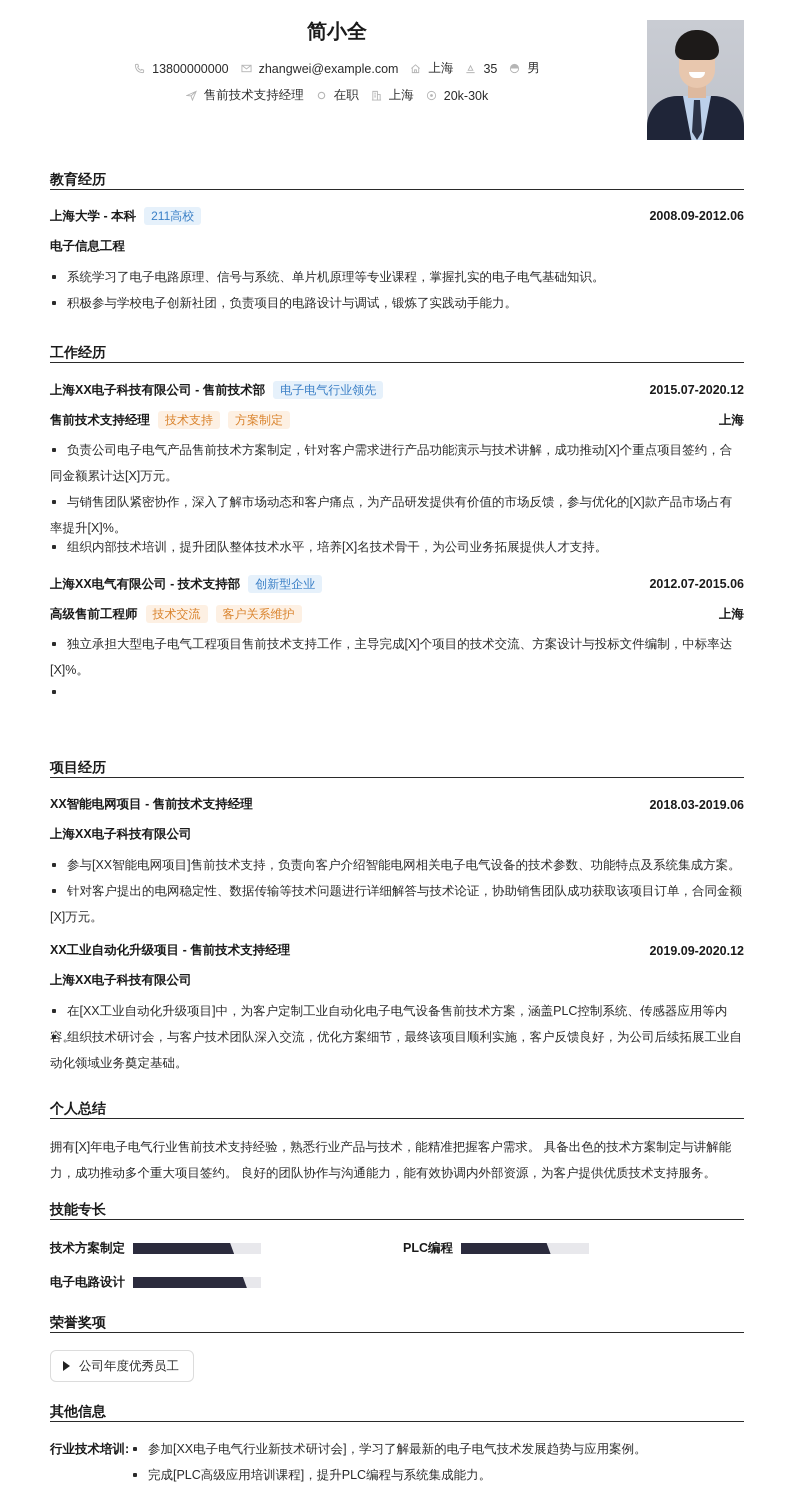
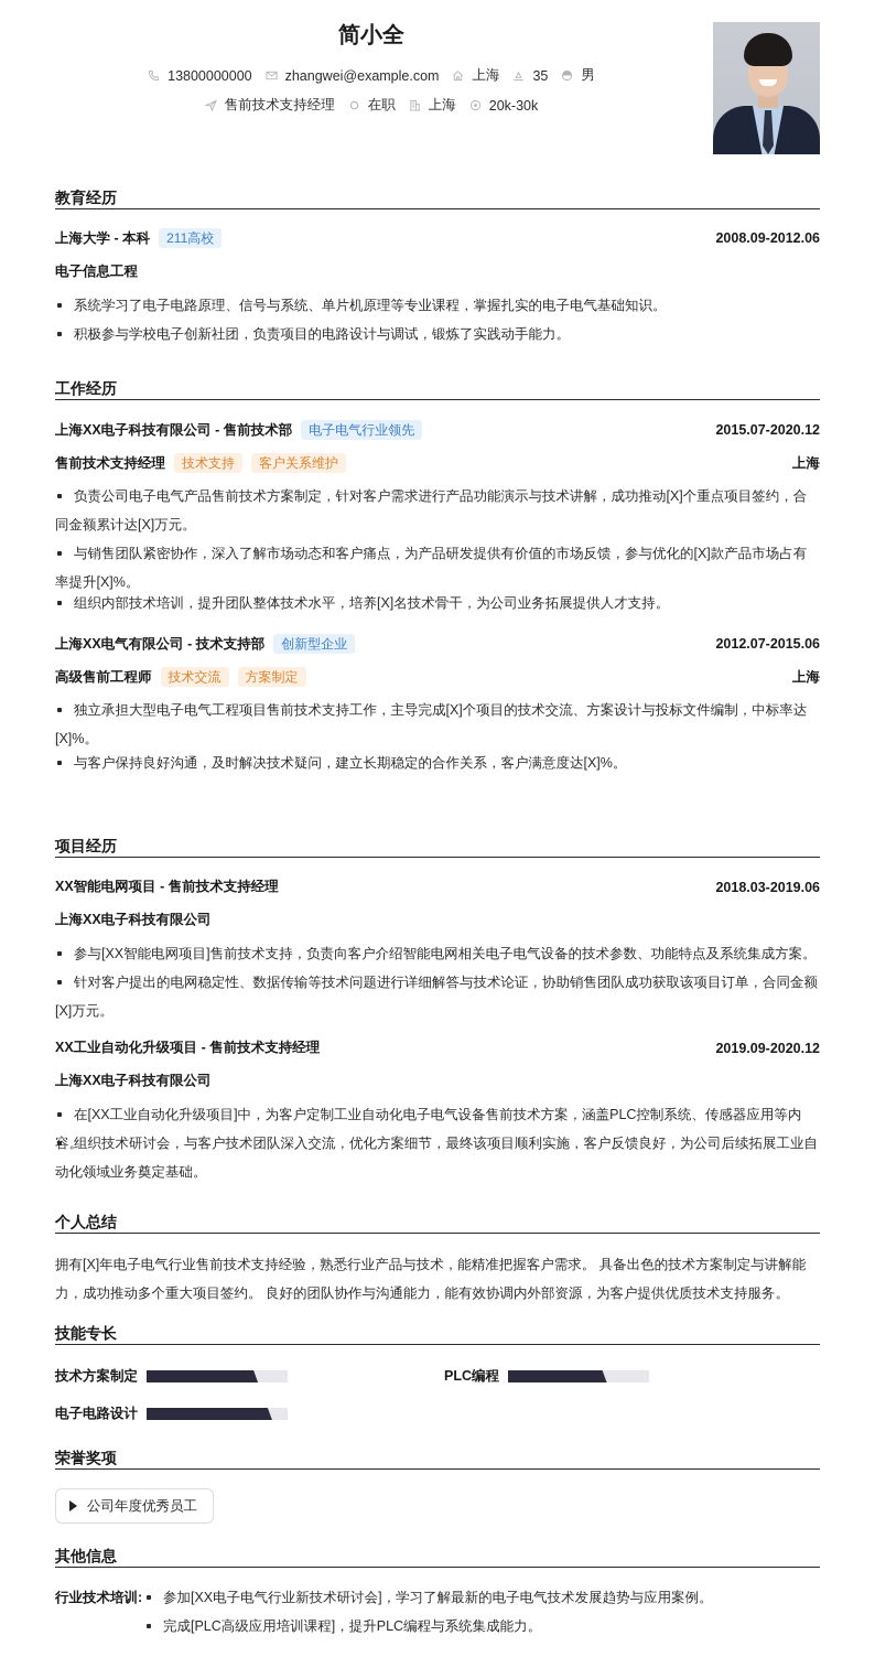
  简小全
  13800000000
  zhangwei@example.com
  上海
  35
  男
  售前技术支持经理
  在职
  上海
  20k-30k
  教育经历
  上海大学 - 本科
  211高校
  2008.09-2012.06
  电子信息工程
  系统学习了电子电路原理、信号与系统、单片机原理等专业课程，掌握扎实的电子电气基础知识。
  积极参与学校电子创新社团，负责项目的电路设计与调试，锻炼了实践动手能力。
  工作经历
  上海XX电子科技有限公司 - 售前技术部
  电子电气行业领先
  2015.07-2020.12
  售前技术支持经理
  技术支持
- 方案制定
+ 客户关系维护
  上海
  负责公司电子电气产品售前技术方案制定，针对客户需求进行产品功能演示与技术讲解，成功推动[X]个重点项目签约，合同金额累计达[X]万元。
  与销售团队紧密协作，深入了解市场动态和客户痛点，为产品研发提供有价值的市场反馈，参与优化的[X]款产品市场占有率提升[X]%。
  组织内部技术培训，提升团队整体技术水平，培养[X]名技术骨干，为公司业务拓展提供人才支持。
  上海XX电气有限公司 - 技术支持部
  创新型企业
  2012.07-2015.06
  高级售前工程师
  技术交流
- 客户关系维护
+ 方案制定
  上海
  独立承担大型电子电气工程项目售前技术支持工作，主导完成[X]个项目的技术交流、方案设计与投标文件编制，中标率达[X]%。
+ 与客户保持良好沟通，及时解决技术疑问，建立长期稳定的合作关系，客户满意度达[X]%。
  项目经历
  XX智能电网项目 - 售前技术支持经理
  2018.03-2019.06
  上海XX电子科技有限公司
  参与[XX智能电网项目]售前技术支持，负责向客户介绍智能电网相关电子电气设备的技术参数、功能特点及系统集成方案。
  针对客户提出的电网稳定性、数据传输等技术问题进行详细解答与技术论证，协助销售团队成功获取该项目订单，合同金额[X]万元。
  XX工业自动化升级项目 - 售前技术支持经理
  2019.09-2020.12
  上海XX电子科技有限公司
  在[XX工业自动化升级项目]中，为客户定制工业自动化电子电气设备售前技术方案，涵盖PLC控制系统、传感器应用等内容。
  组织技术研讨会，与客户技术团队深入交流，优化方案细节，最终该项目顺利实施，客户反馈良好，为公司后续拓展工业自动化领域业务奠定基础。
  个人总结
  拥有[X]年电子电气行业售前技术支持经验，熟悉行业产品与技术，能精准把握客户需求。 具备出色的技术方案制定与讲解能力，成功推动多个重大项目签约。 良好的团队协作与沟通能力，能有效协调内外部资源，为客户提供优质技术支持服务。
  技能专长
  技术方案制定
  PLC编程
  电子电路设计
  荣誉奖项
  公司年度优秀员工
  其他信息
  行业技术培训:
  参加[XX电子电气行业新技术研讨会]，学习了解最新的电子电气技术发展趋势与应用案例。
  完成[PLC高级应用培训课程]，提升PLC编程与系统集成能力。
